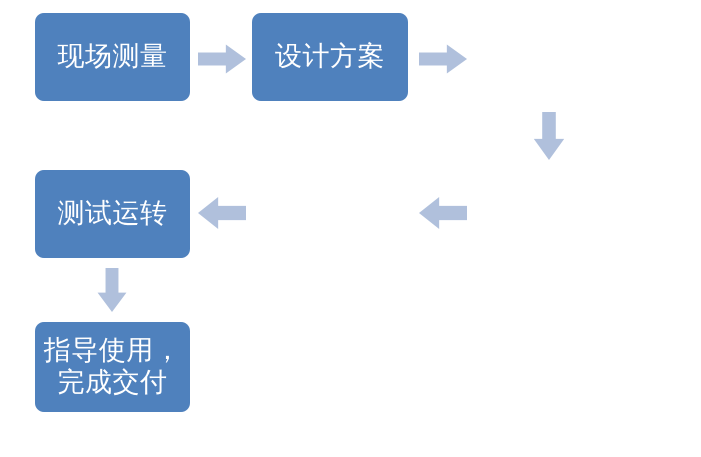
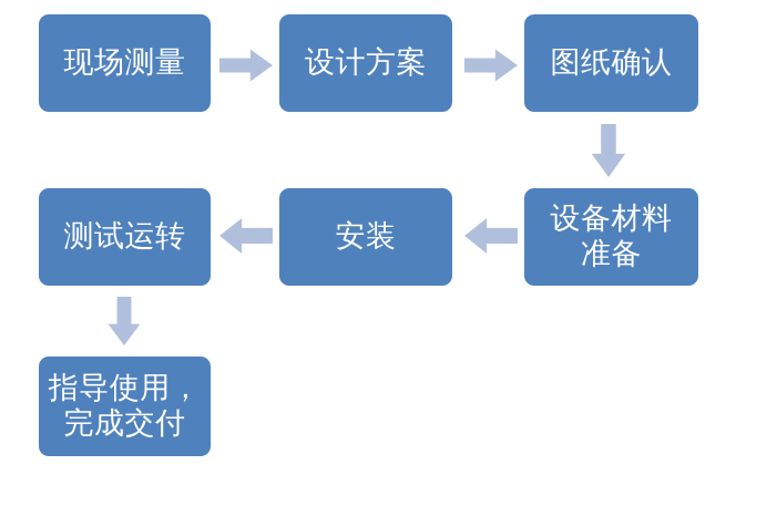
  现场测量
  设计方案
+ 图纸确认
+ 设备材料
+ 准备
+ 安装
  测试运转
  指导使用，
  完成交付
